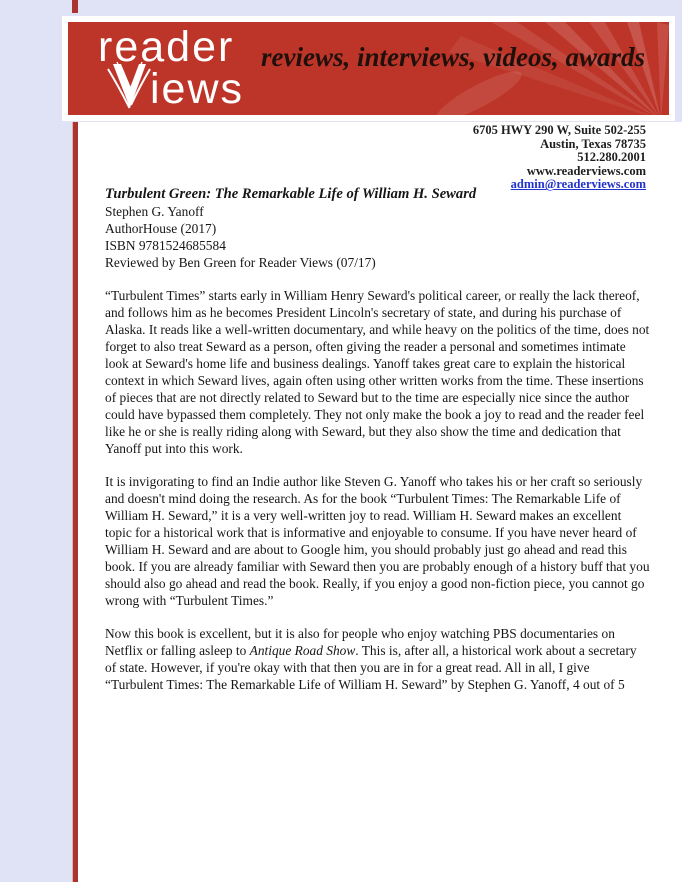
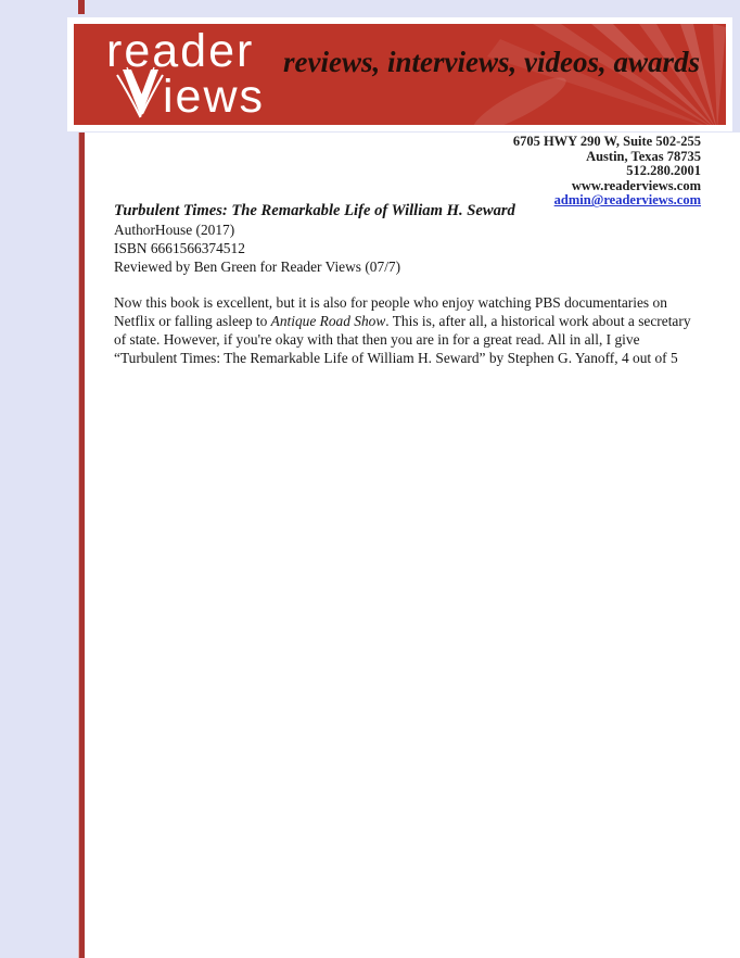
  reader
  iews
  reviews, interviews, videos, awards
  6705 HWY 290 W, Suite 502-255
  Austin, Texas 78735
  512.280.2001
  www.readerviews.com
  admin@readerviews.com
- Turbulent Green: The Remarkable Life of William H. Seward
+ Turbulent Times: The Remarkable Life of William H. Seward
- Stephen G. Yanoff
  AuthorHouse (2017)
- ISBN 9781524685584
+ ISBN 6661566374512
- Reviewed by Ben Green for Reader Views (07/17)
+ Reviewed by Ben Green for Reader Views (07/7)
- “Turbulent Times” starts early in William Henry Seward's political career, or really the lack thereof, and follows him as he becomes President Lincoln's secretary of state, and during his purchase of Alaska. It reads like a well-written documentary, and while heavy on the politics of the time, does not forget to also treat Seward as a person, often giving the reader a personal and sometimes intimate look at Seward's home life and business dealings. Yanoff takes great care to explain the historical context in which Seward lives, again often using other written works from the time. These insertions of pieces that are not directly related to Seward but to the time are especially nice since the author could have bypassed them completely. They not only make the book a joy to read and the reader feel like he or she is really riding along with Seward, but they also show the time and dedication that Yanoff put into this work.
- It is invigorating to find an Indie author like Steven G. Yanoff who takes his or her craft so seriously and doesn't mind doing the research. As for the book “Turbulent Times: The Remarkable Life of William H. Seward,” it is a very well-written joy to read. William H. Seward makes an excellent topic for a historical work that is informative and enjoyable to consume. If you have never heard of William H. Seward and are about to Google him, you should probably just go ahead and read this book. If you are already familiar with Seward then you are probably enough of a history buff that you should also go ahead and read the book. Really, if you enjoy a good non-fiction piece, you cannot go wrong with “Turbulent Times.”
  Now this book is excellent, but it is also for people who enjoy watching PBS documentaries on Netflix or falling asleep to Antique Road Show. This is, after all, a historical work about a secretary of state. However, if you're okay with that then you are in for a great read. All in all, I give “Turbulent Times: The Remarkable Life of William H. Seward” by Stephen G. Yanoff, 4 out of 5
